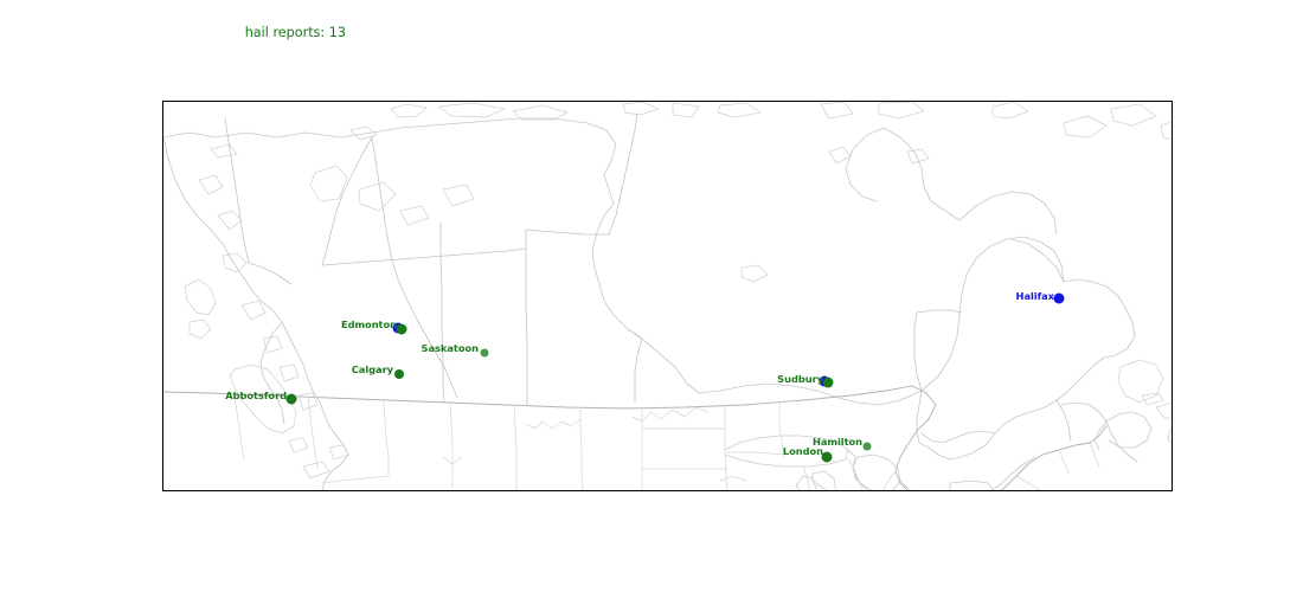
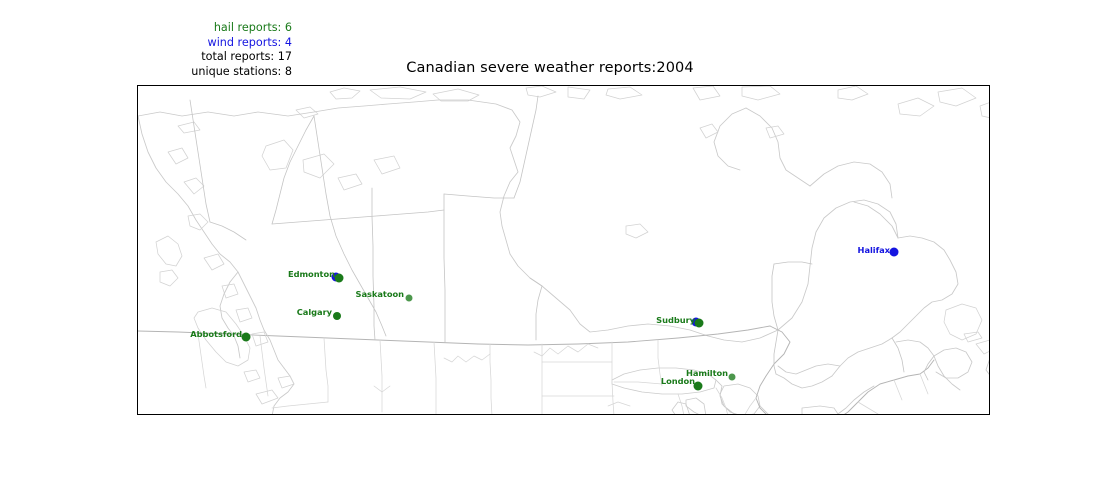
+ Canadian severe weather reports:2004
  Abbotsford
  Edmonton
  Calgary
  Saskatoon
  Sudbury
  Hamilton
  London
  Halifax
- hail reports: 13
+ hail reports: 6
+ wind reports: 4
+ total reports: 17
+ unique stations: 8
